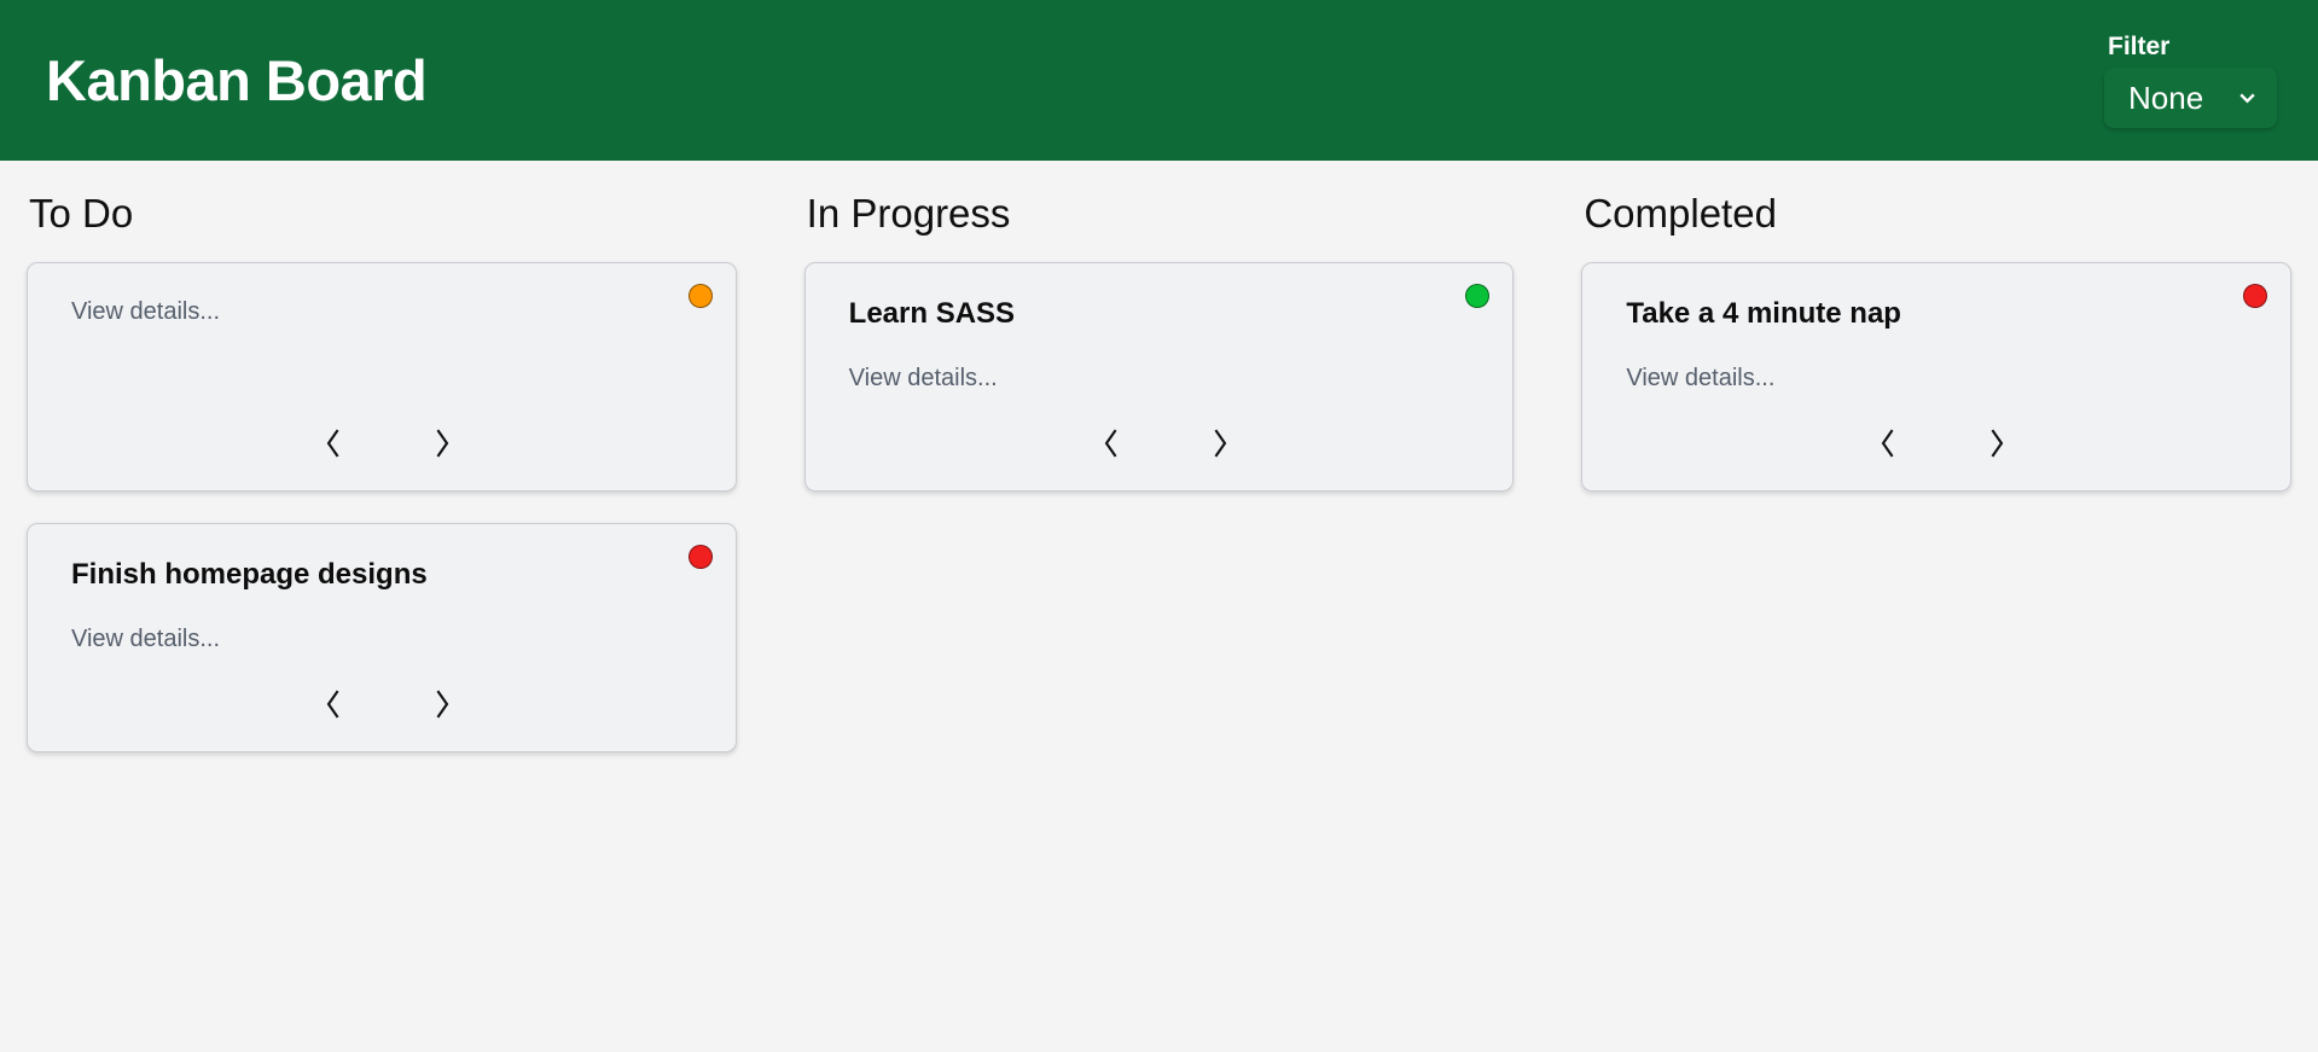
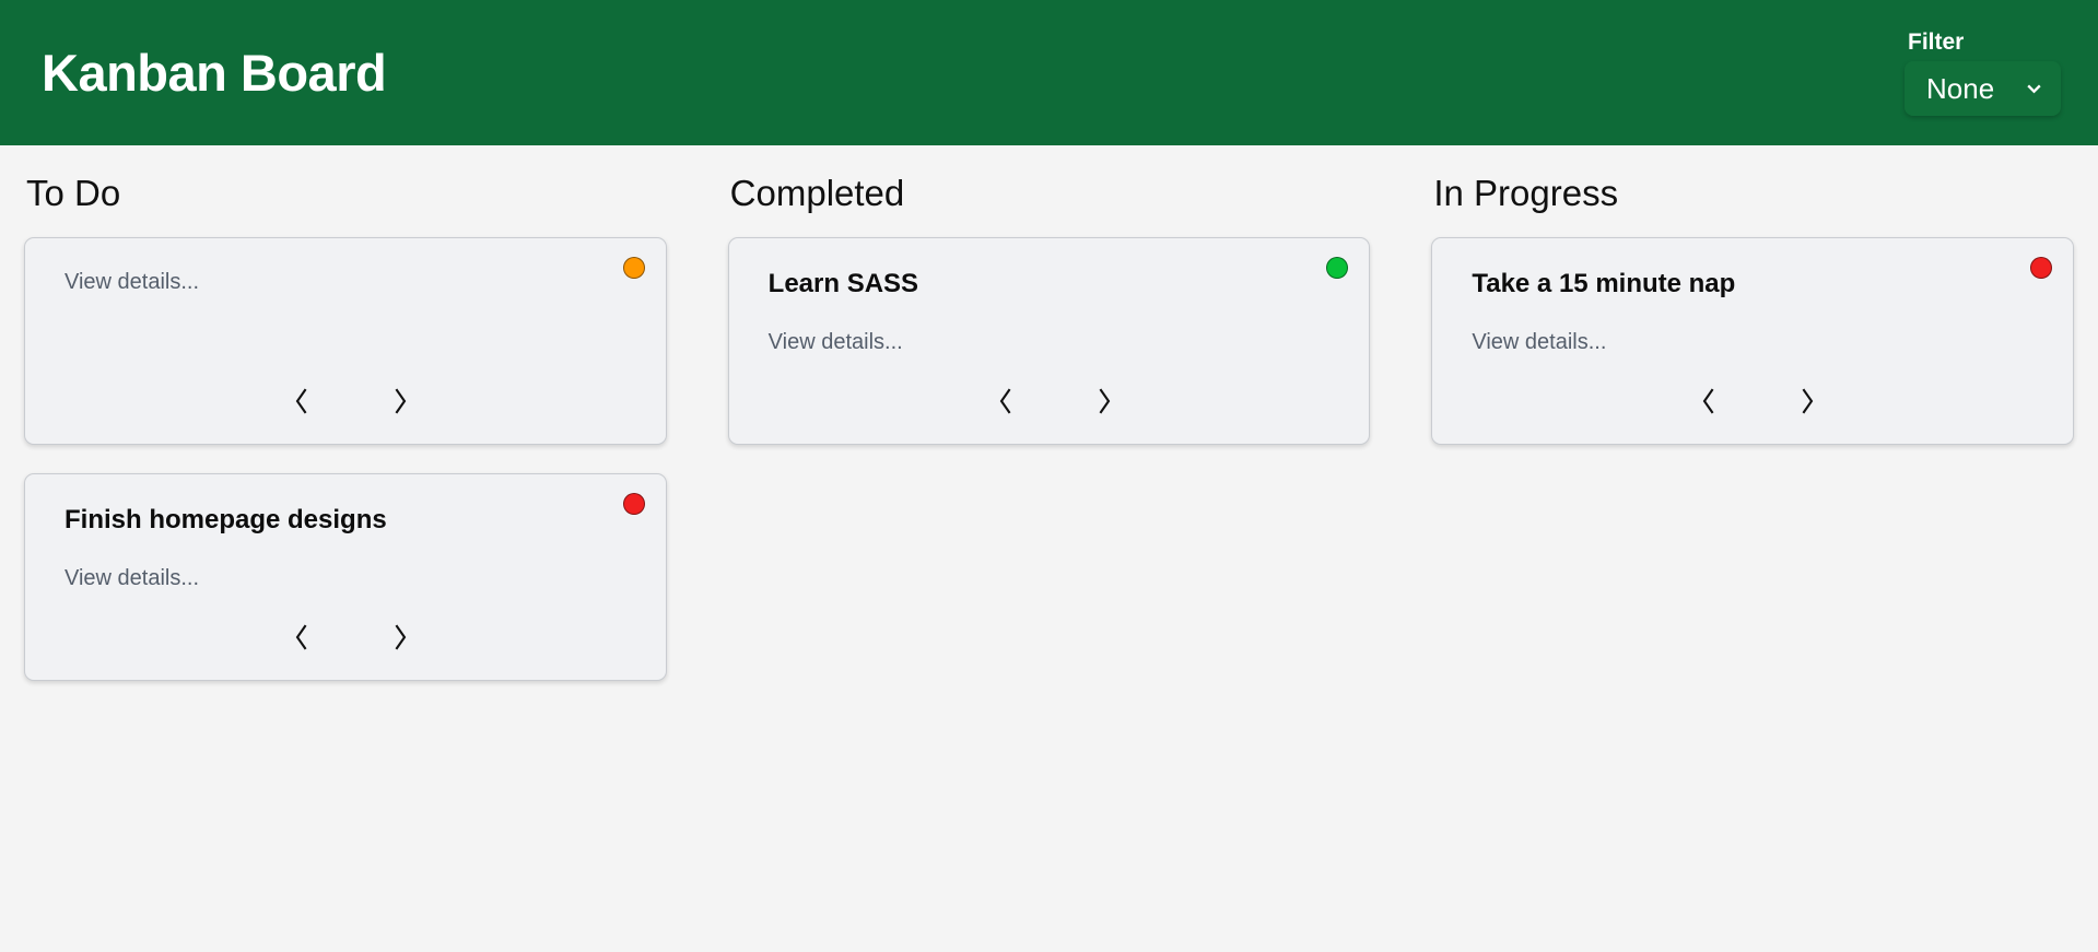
  Kanban Board
  Filter
  None
  To Do
  View details...
  Finish homepage designs
  View details...
- In Progress
+ Completed
  Learn SASS
  View details...
- Completed
+ In Progress
- Take a 4 minute nap
+ Take a 15 minute nap
  View details...
